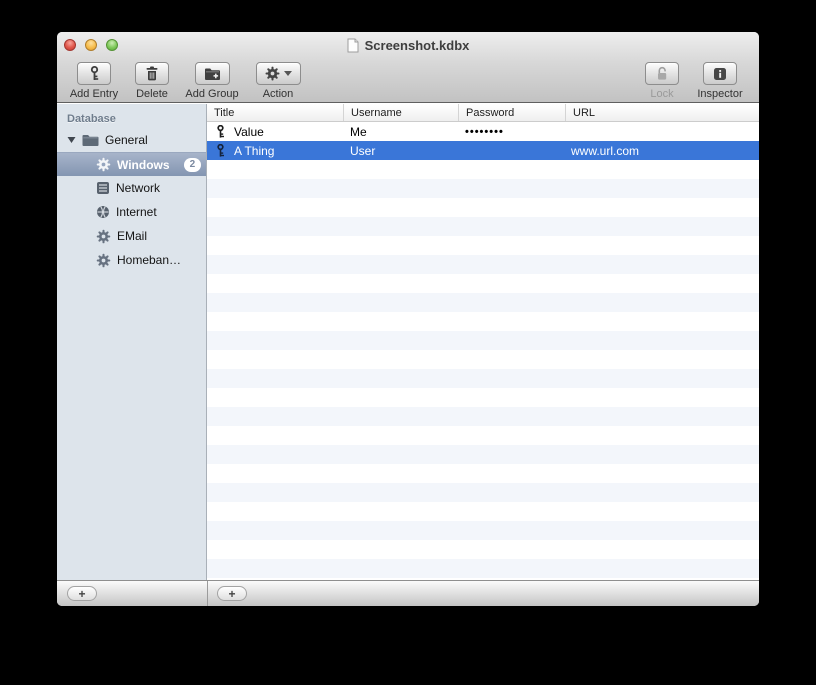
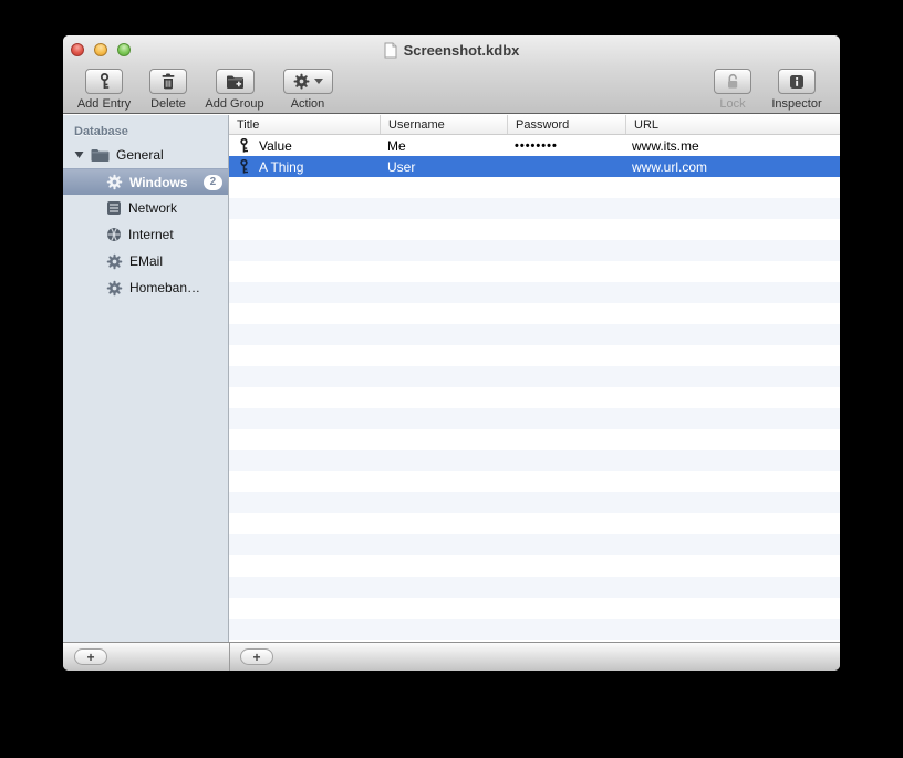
  Screenshot.kdbx
  Add Entry
  Delete
  Add Group
  Action
  Lock
  Inspector
  Database
  General
  Windows
  2
  Network
  Internet
  EMail
  Homeban…
  Title
  Username
  Password
  URL
  Value
  Me
  ••••••••
+ www.its.me
  A Thing
  User
  www.url.com
  +
  +
